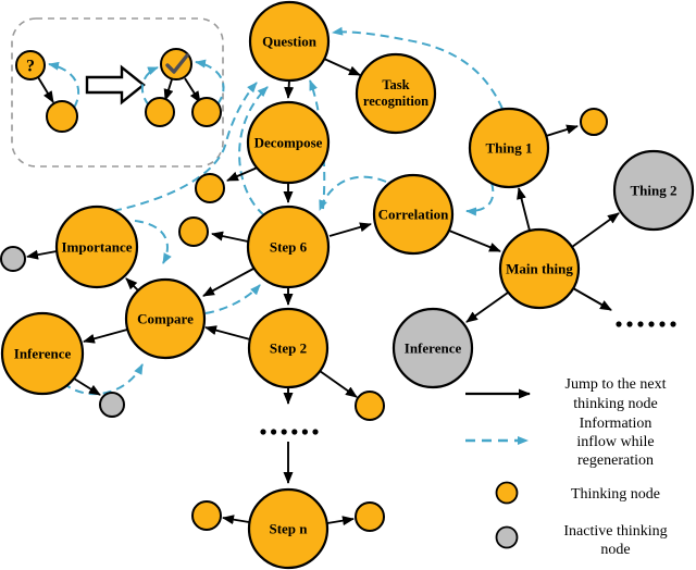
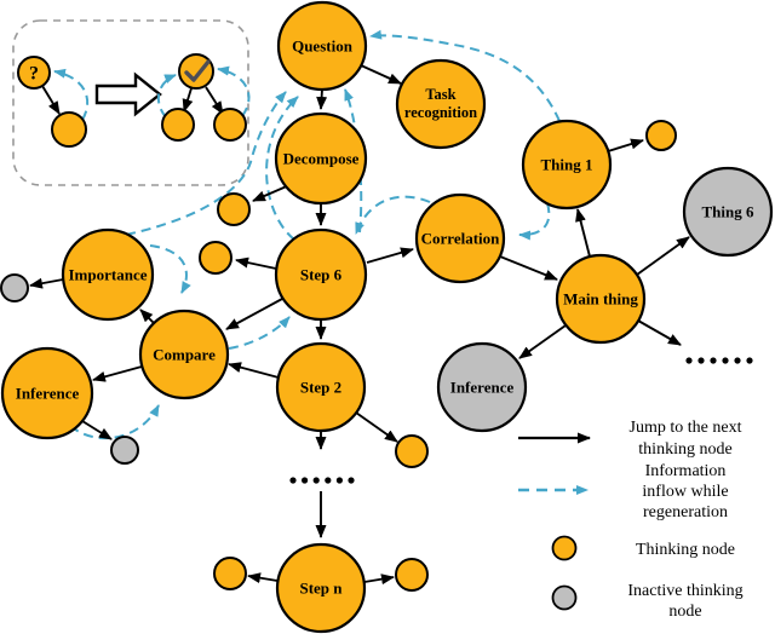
  ?
  Question
  Task recognition
  Decompose
  Step 6
  Correlation
  Step 2
  Step n
  Thing 1
- Thing 2
+ Thing 6
  Main thing
  Inference
  Importance
  Compare
  Inference
  Jump to the next
  thinking node
  Information
  inflow while
  regeneration
  Thinking node
  Inactive thinking
  node
